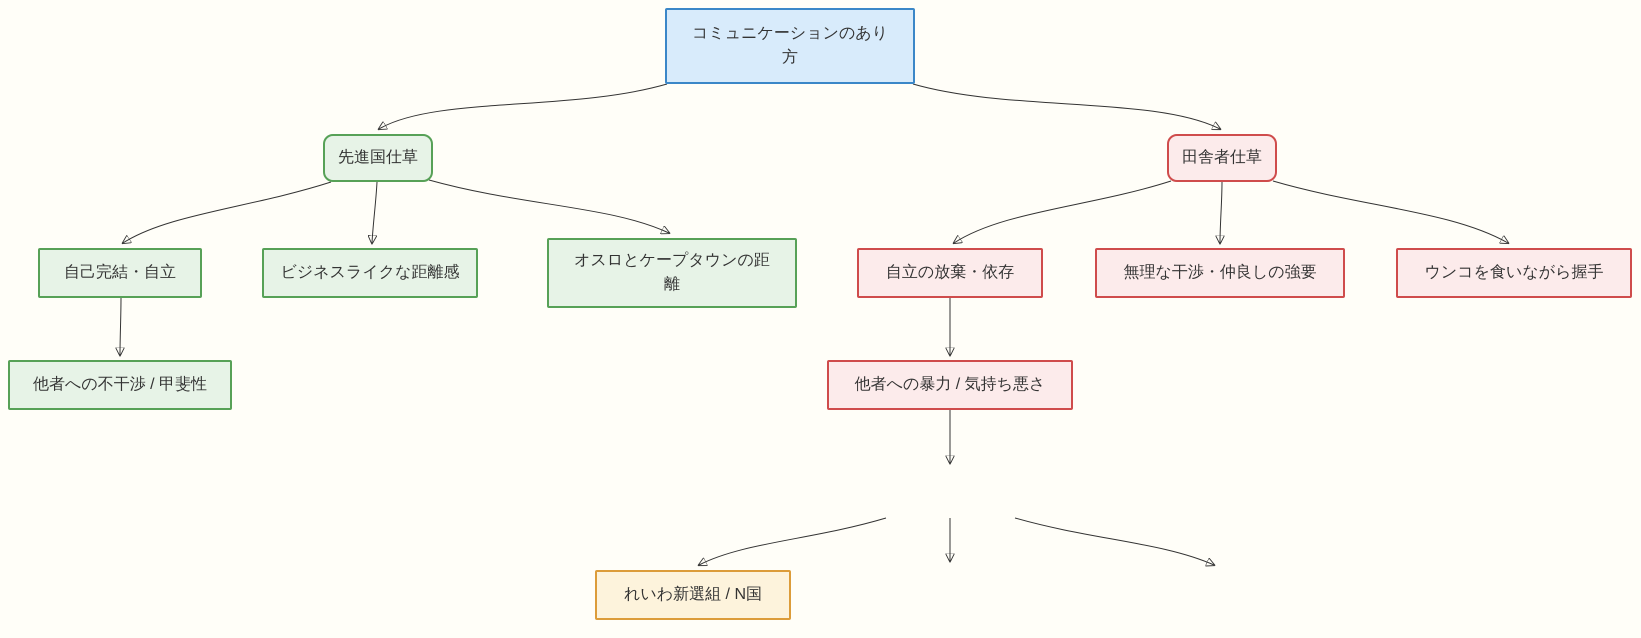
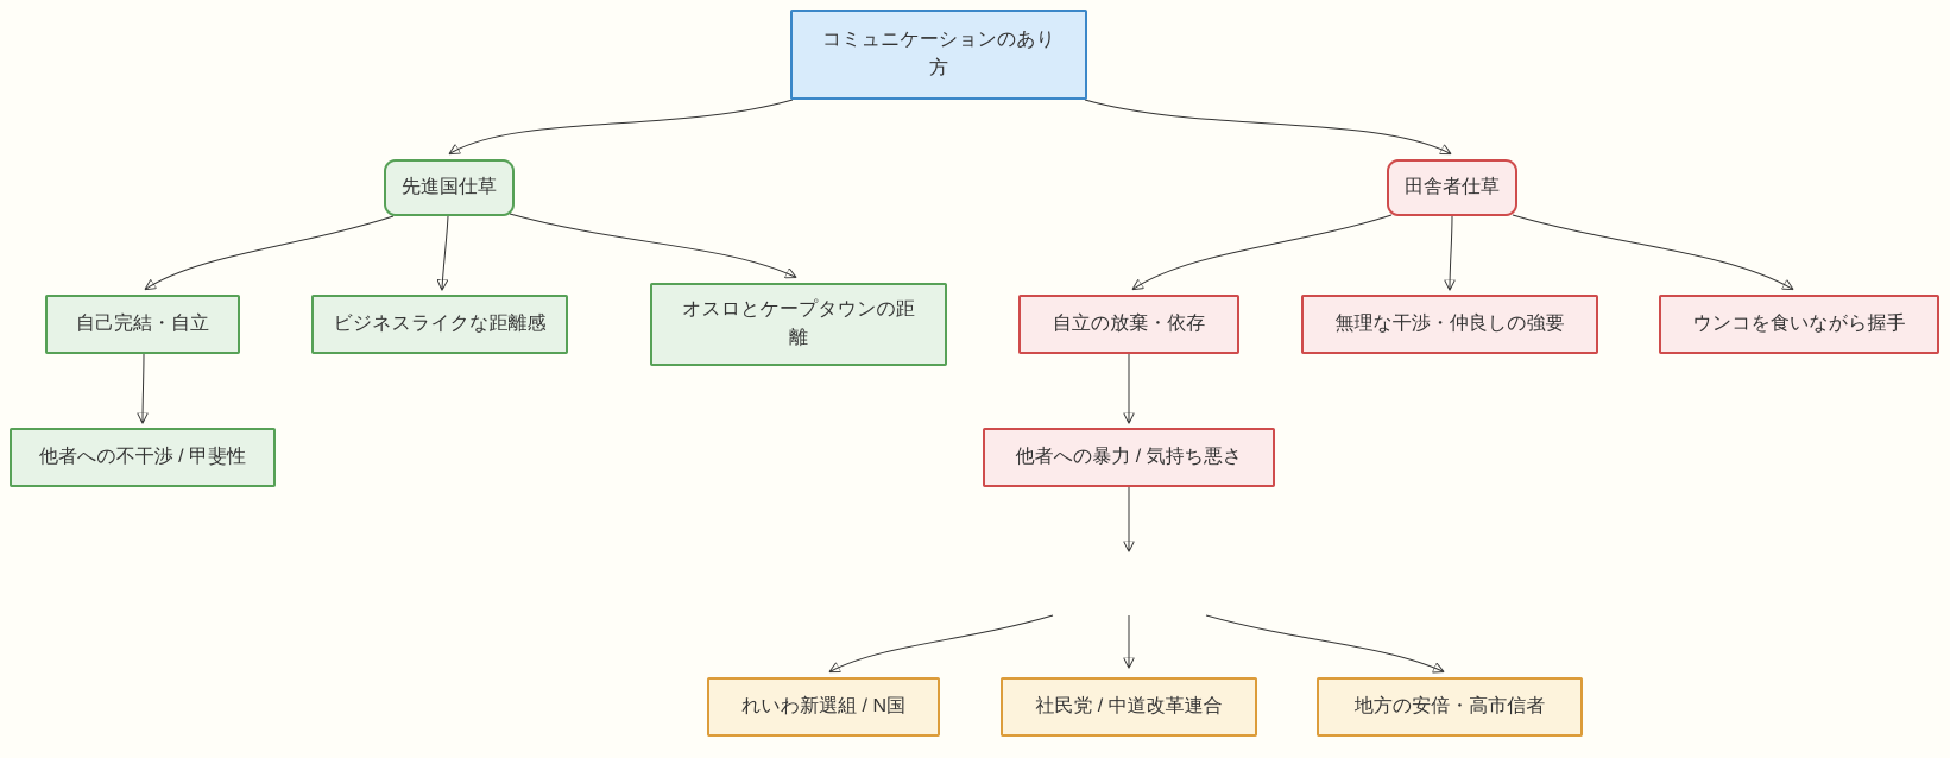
  コミュニケーションのあり方
  先進国仕草
  自己完結・自立
  ビジネスライクな距離感
  オスロとケープタウンの距離
  他者への不干渉 / 甲斐性
  田舎者仕草
  自立の放棄・依存
  無理な干渉・仲良しの強要
  ウンコを食いながら握手
  他者への暴力 / 気持ち悪さ
  れいわ新選組 / N国
+ 社民党 / 中道改革連合
+ 地方の安倍・高市信者
